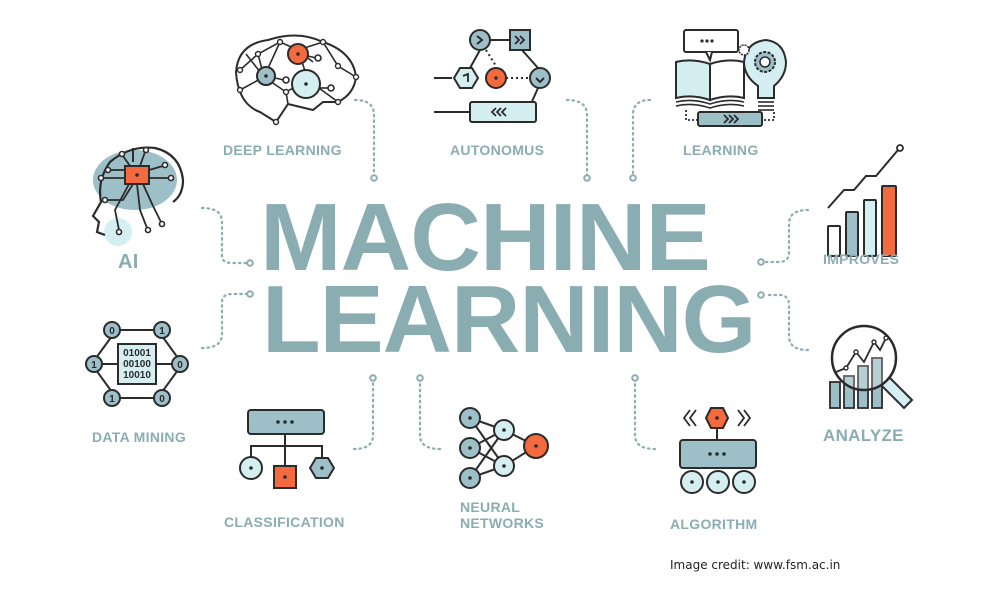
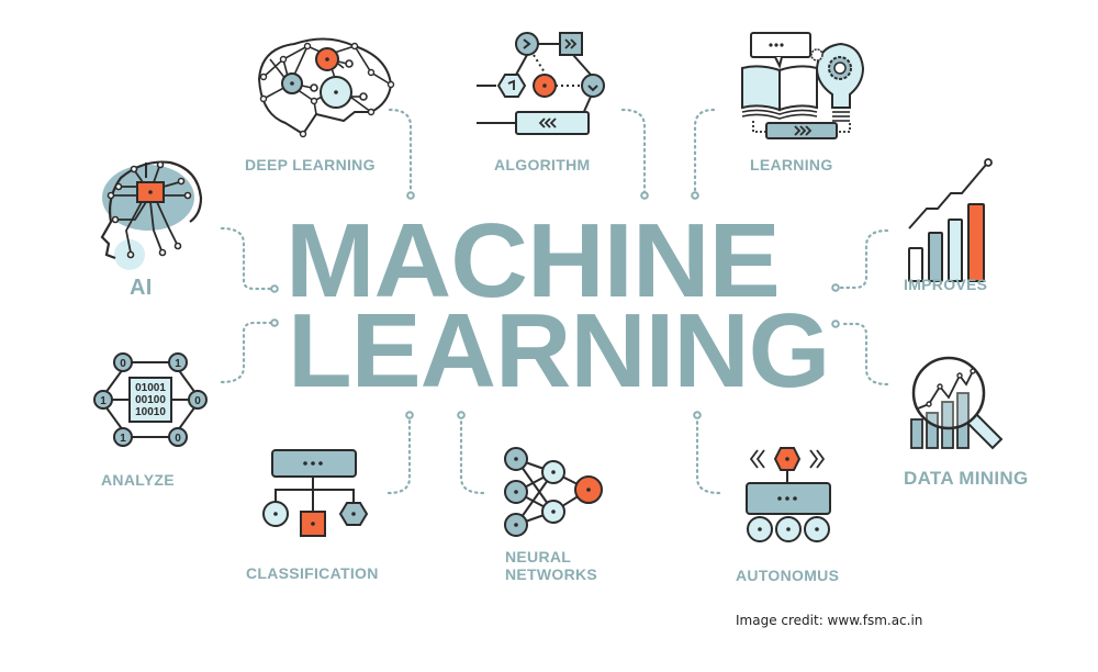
  MACHINE
  LEARNING
  AI
  DEEP LEARNING
- AUTONOMUS
+ ALGORITHM
  LEARNING
  IMPROVES
- ANALYZE
+ DATA MINING
  01001
  00100
  10010
  0
  1
  1
  0
  1
  0
- DATA MINING
+ ANALYZE
  CLASSIFICATION
  NEURAL
  NETWORKS
- ALGORITHM
+ AUTONOMUS
  Image credit: www.fsm.ac.in
